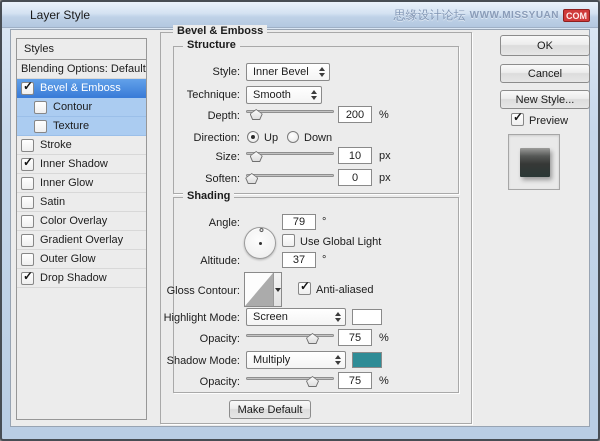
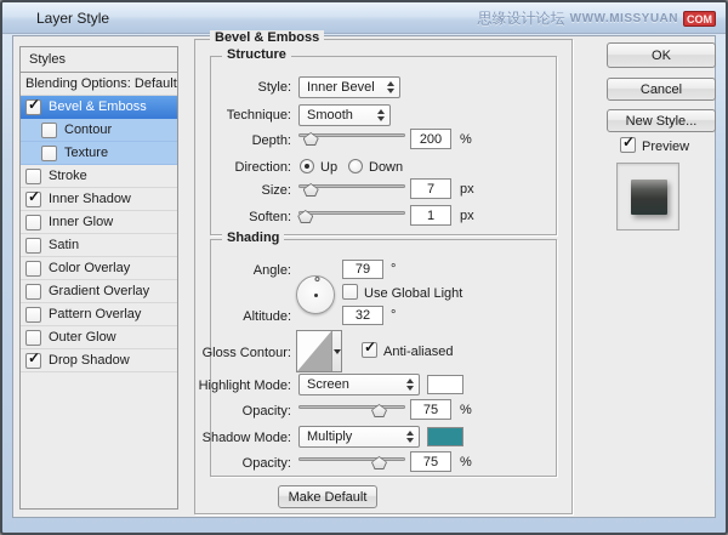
  Layer Style
  思缘设计论坛
  WWW.MISSYUAN
  COM
  Styles
  Blending Options: Default
  ✓
  Bevel & Emboss
  Contour
  Texture
  Stroke
  ✓
  Inner Shadow
  Inner Glow
  Satin
  Color Overlay
  Gradient Overlay
+ Pattern Overlay
  Outer Glow
  ✓
  Drop Shadow
  Bevel & Emboss
  Structure
  Shading
  Style:
  Inner Bevel
  Technique:
  Smooth
  Depth:
  200
  %
  Direction:
  Up
  Down
  Size:
- 10
+ 7
  px
  Soften:
- 0
+ 1
  px
  Angle:
  79
  °
  Use Global Light
  Altitude:
- 37
+ 32
  °
  Gloss Contour:
  ✓
  Anti-aliased
  Highlight Mode:
  Screen
  Opacity:
  75
  %
  Shadow Mode:
  Multiply
  Opacity:
  75
  %
  Make Default
  OK
  Cancel
  New Style...
  ✓
  Preview
